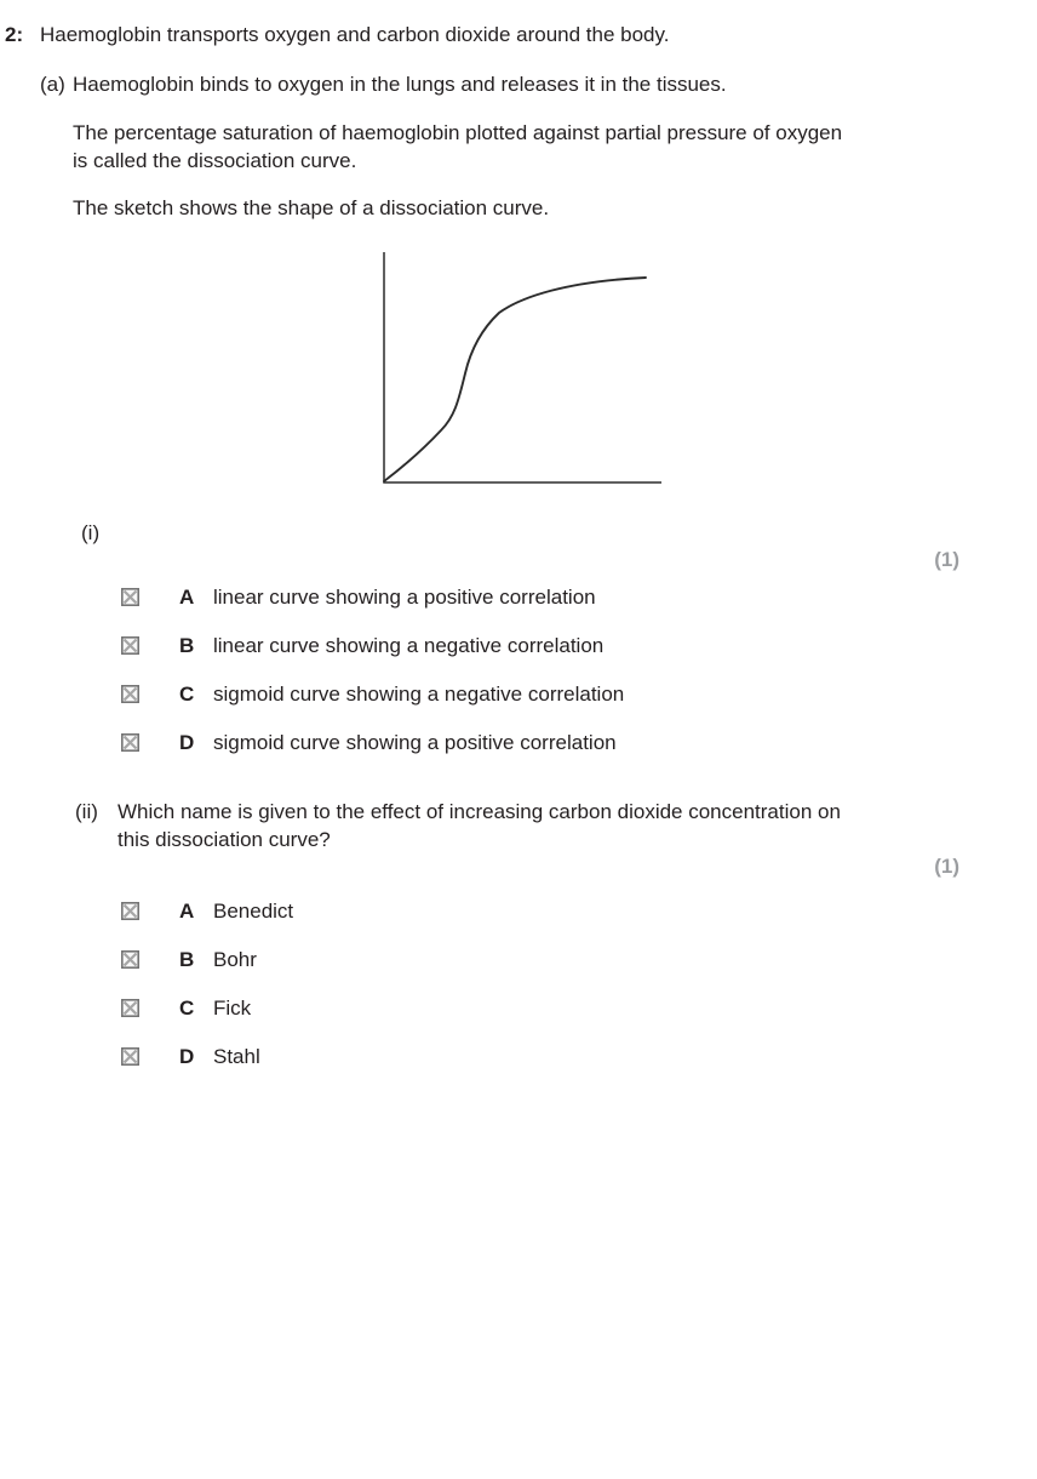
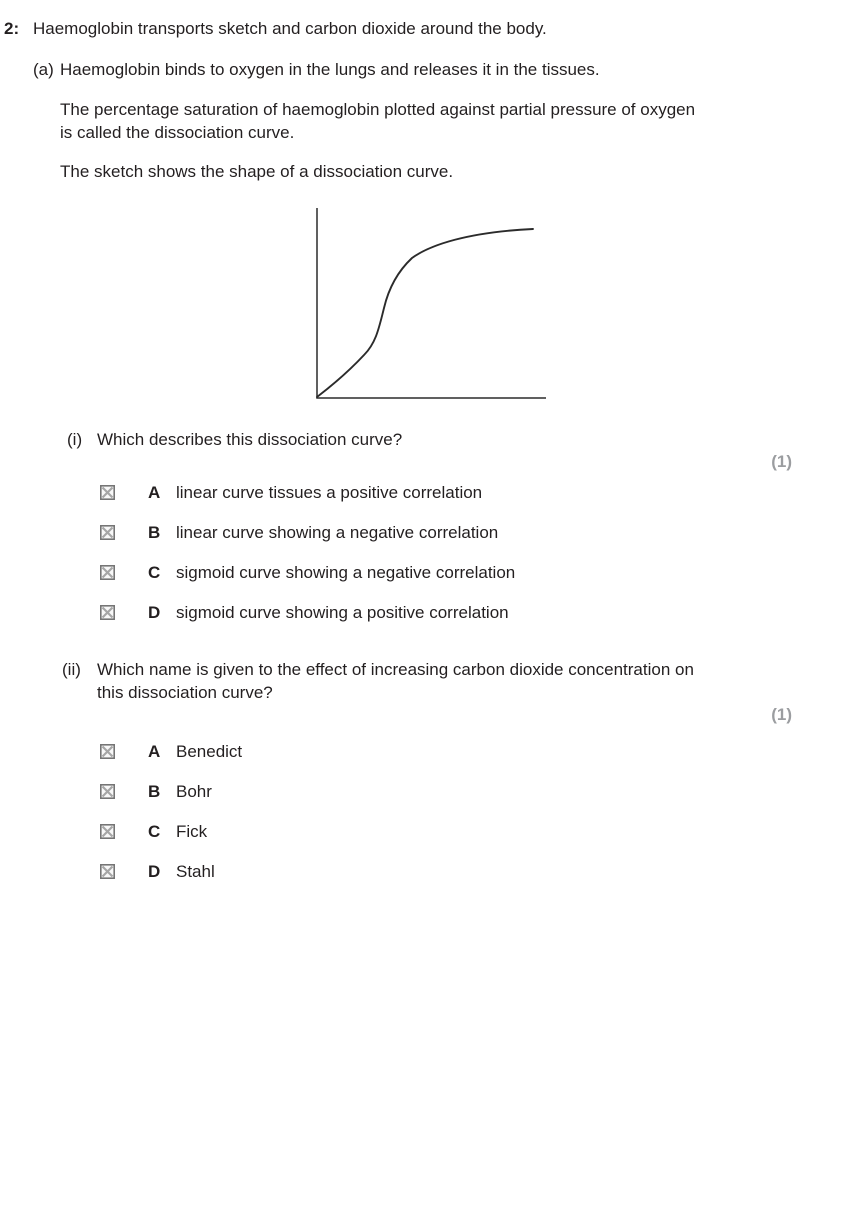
  2:
- Haemoglobin transports oxygen and carbon dioxide around the body.
+ Haemoglobin transports sketch and carbon dioxide around the body.
  (a)
  Haemoglobin binds to oxygen in the lungs and releases it in the tissues.
  The percentage saturation of haemoglobin plotted against partial pressure of oxygen is called the dissociation curve.
  The sketch shows the shape of a dissociation curve.
  (i)
+ Which describes this dissociation curve?
  (1)
  A
- linear curve showing a positive correlation
+ linear curve tissues a positive correlation
  B
  linear curve showing a negative correlation
  C
  sigmoid curve showing a negative correlation
  D
  sigmoid curve showing a positive correlation
  (ii)
  Which name is given to the effect of increasing carbon dioxide concentration on this dissociation curve?
  (1)
  A
  Benedict
  B
  Bohr
  C
  Fick
  D
  Stahl
